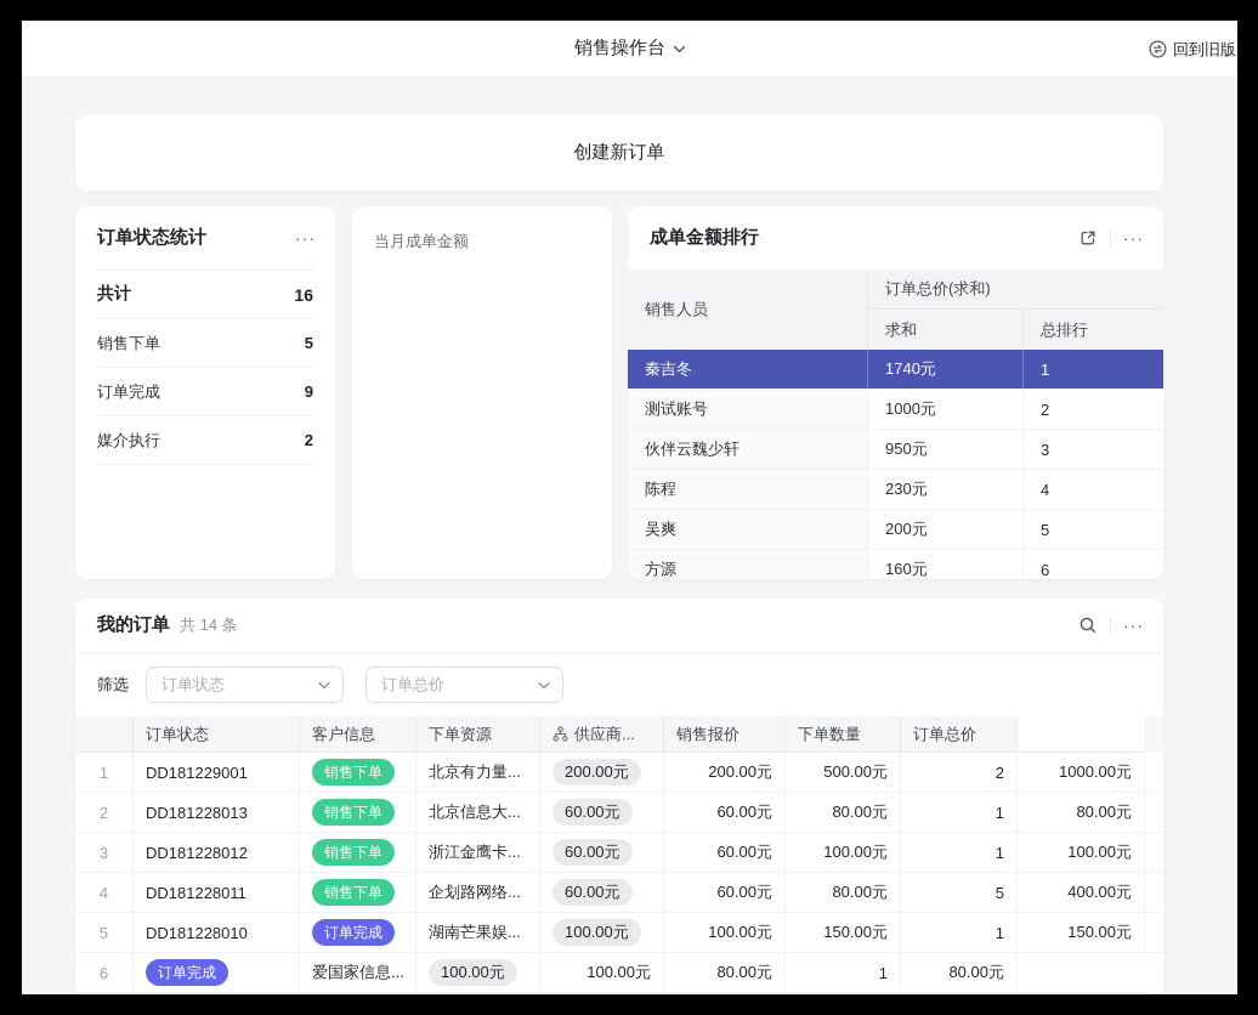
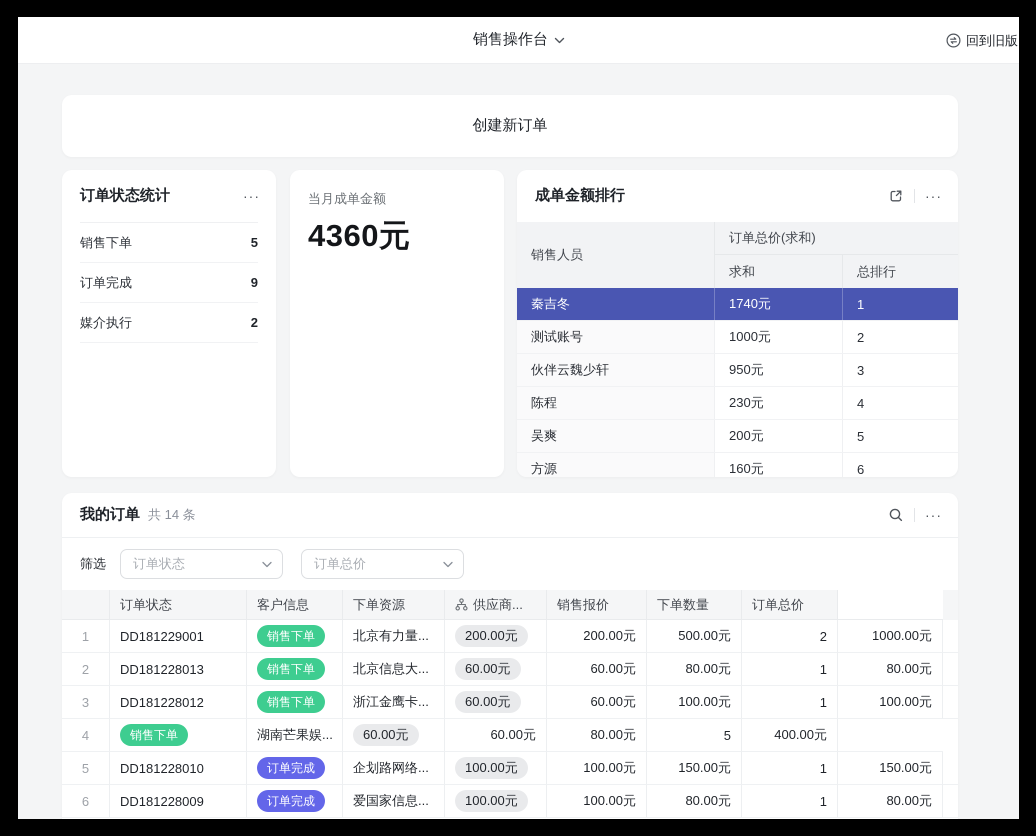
  销售操作台
  回到旧版
  创建新订单
  订单状态统计
  ···
- 共计
- 16
  销售下单
  5
  订单完成
  9
  媒介执行
  2
  当月成单金额
+ 4360元
  成单金额排行
  ···
  销售人员
  订单总价(求和)
  求和
  总排行
  秦吉冬
  1740元
  1
  测试账号
  1000元
  2
  伙伴云魏少轩
  950元
  3
  陈程
  230元
  4
  吴爽
  200元
  5
  方源
  160元
  6
  我的订单
  共 14 条
  ···
  筛选
  订单状态
  订单总价
  订单状态
  客户信息
  下单资源
  供应商...
  销售报价
  下单数量
  订单总价
  1
  DD181229001
  销售下单
  北京有力量...
  200.00元
  200.00元
  500.00元
  2
  1000.00元
  2
  DD181228013
  销售下单
  北京信息大...
  60.00元
  60.00元
  80.00元
  1
  80.00元
  3
  DD181228012
  销售下单
  浙江金鹰卡...
  60.00元
  60.00元
  100.00元
  1
  100.00元
  4
- DD181228011
  销售下单
- 企划路网络...
+ 湖南芒果娱...
  60.00元
  60.00元
  80.00元
  5
  400.00元
  5
  DD181228010
  订单完成
- 湖南芒果娱...
+ 企划路网络...
  100.00元
  100.00元
  150.00元
  1
  150.00元
  6
+ DD181228009
  订单完成
  爱国家信息...
  100.00元
  100.00元
  80.00元
  1
  80.00元
